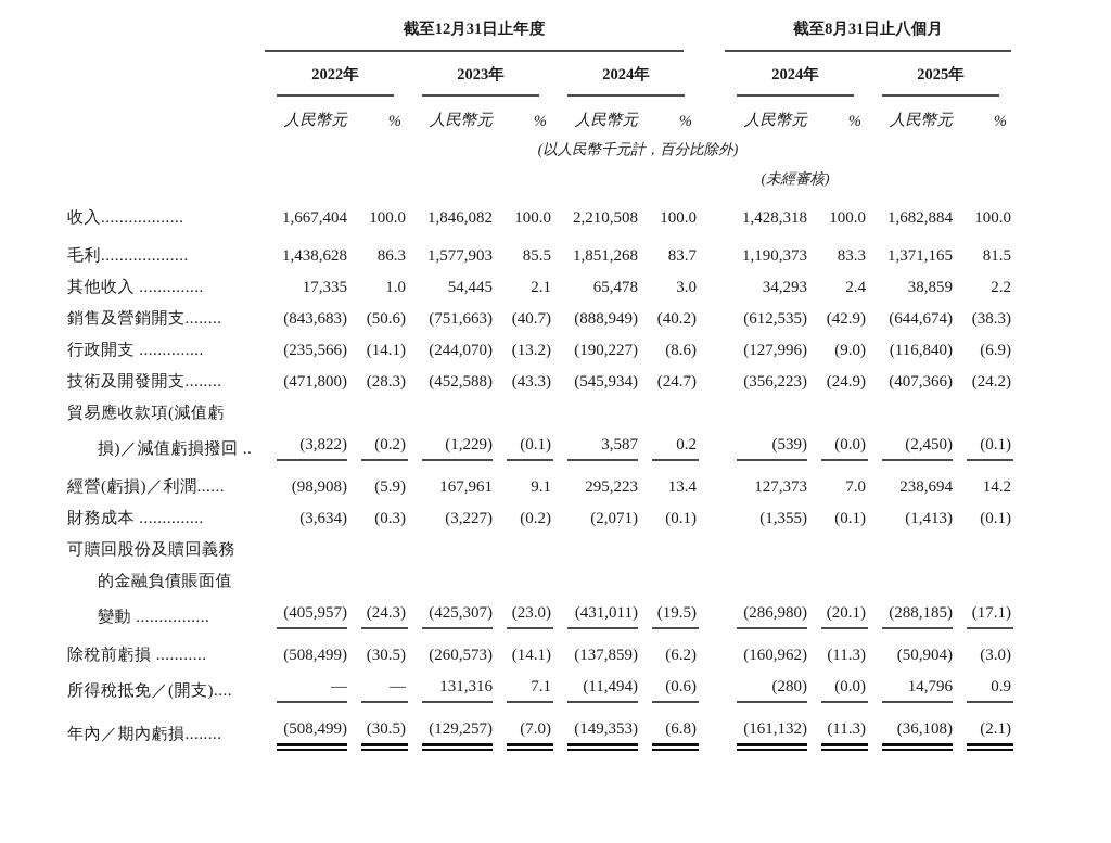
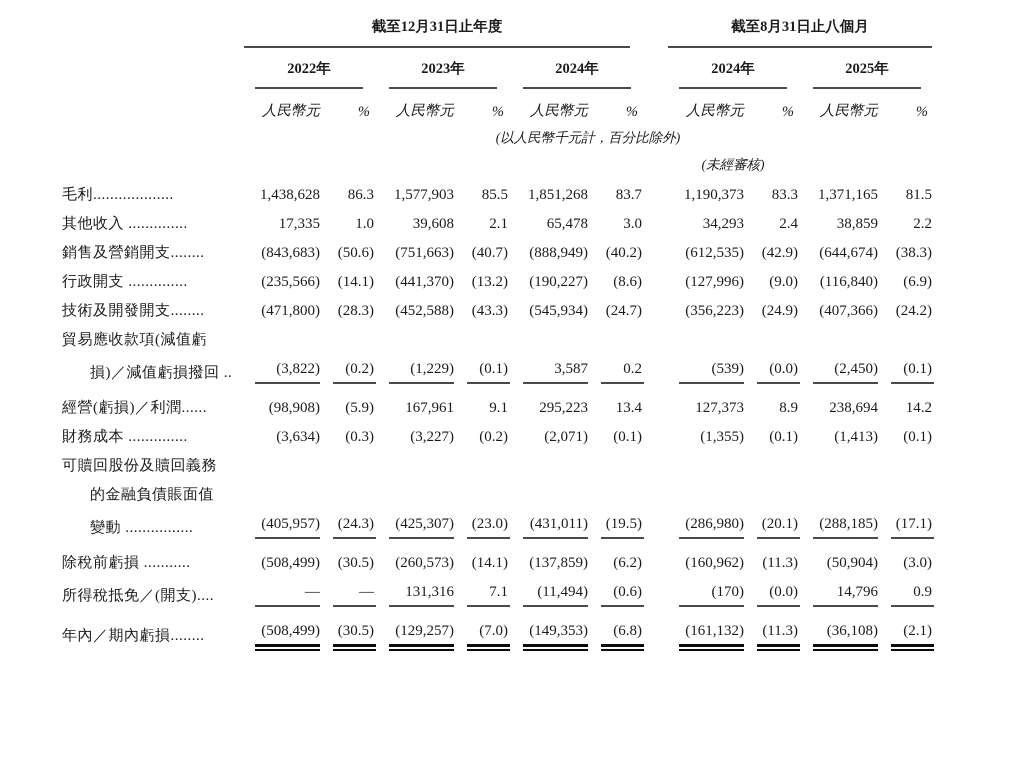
  	截至12月31日止年度		截至8月31日止八個月
  	2022年	2023年	2024年		2024年	2025年
  	人民幣元	%	人民幣元	%	人民幣元	%		人民幣元	%	人民幣元	%
  	(以人民幣千元計，百分比除外)
  			(未經審核)
- 收入..................	1,667,404	100.0	1,846,082	100.0	2,210,508	100.0		1,428,318	100.0	1,682,884	100.0
  毛利...................	1,438,628	86.3	1,577,903	85.5	1,851,268	83.7		1,190,373	83.3	1,371,165	81.5
- 其他收入 ..............	17,335	1.0	54,445	2.1	65,478	3.0		34,293	2.4	38,859	2.2
+ 其他收入 ..............	17,335	1.0	39,608	2.1	65,478	3.0		34,293	2.4	38,859	2.2
  銷售及營銷開支........	(843,683)	(50.6)	(751,663)	(40.7)	(888,949)	(40.2)		(612,535)	(42.9)	(644,674)	(38.3)
- 行政開支 ..............	(235,566)	(14.1)	(244,070)	(13.2)	(190,227)	(8.6)		(127,996)	(9.0)	(116,840)	(6.9)
+ 行政開支 ..............	(235,566)	(14.1)	(441,370)	(13.2)	(190,227)	(8.6)		(127,996)	(9.0)	(116,840)	(6.9)
  技術及開發開支........	(471,800)	(28.3)	(452,588)	(43.3)	(545,934)	(24.7)		(356,223)	(24.9)	(407,366)	(24.2)
  貿易應收款項(減值虧
  損)／減值虧損撥回 ..	(3,822)	(0.2)	(1,229)	(0.1)	3,587	0.2		(539)	(0.0)	(2,450)	(0.1)
- 經營(虧損)／利潤......	(98,908)	(5.9)	167,961	9.1	295,223	13.4		127,373	7.0	238,694	14.2
+ 經營(虧損)／利潤......	(98,908)	(5.9)	167,961	9.1	295,223	13.4		127,373	8.9	238,694	14.2
  財務成本 ..............	(3,634)	(0.3)	(3,227)	(0.2)	(2,071)	(0.1)		(1,355)	(0.1)	(1,413)	(0.1)
  可贖回股份及贖回義務
  的金融負債賬面值
  變動 ................	(405,957)	(24.3)	(425,307)	(23.0)	(431,011)	(19.5)		(286,980)	(20.1)	(288,185)	(17.1)
  除稅前虧損 ...........	(508,499)	(30.5)	(260,573)	(14.1)	(137,859)	(6.2)		(160,962)	(11.3)	(50,904)	(3.0)
- 所得稅抵免／(開支)....	—	—	131,316	7.1	(11,494)	(0.6)		(280)	(0.0)	14,796	0.9
+ 所得稅抵免／(開支)....	—	—	131,316	7.1	(11,494)	(0.6)		(170)	(0.0)	14,796	0.9
  年內／期內虧損........	(508,499)	(30.5)	(129,257)	(7.0)	(149,353)	(6.8)		(161,132)	(11.3)	(36,108)	(2.1)
